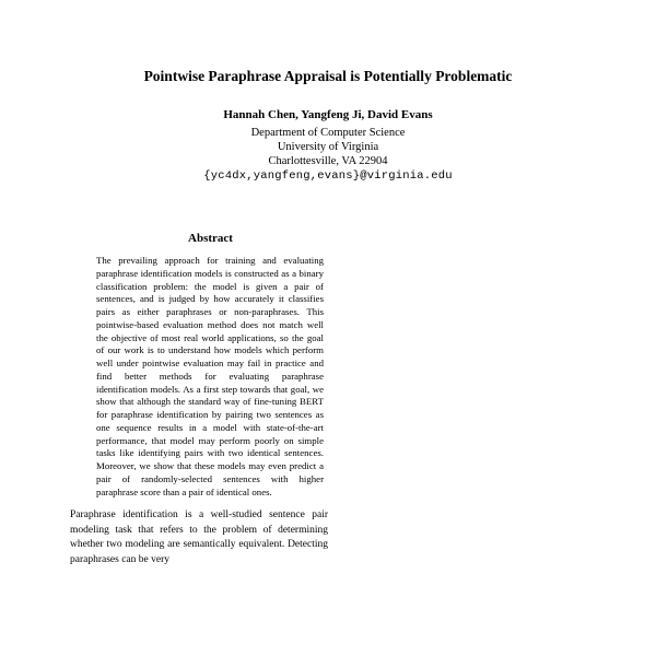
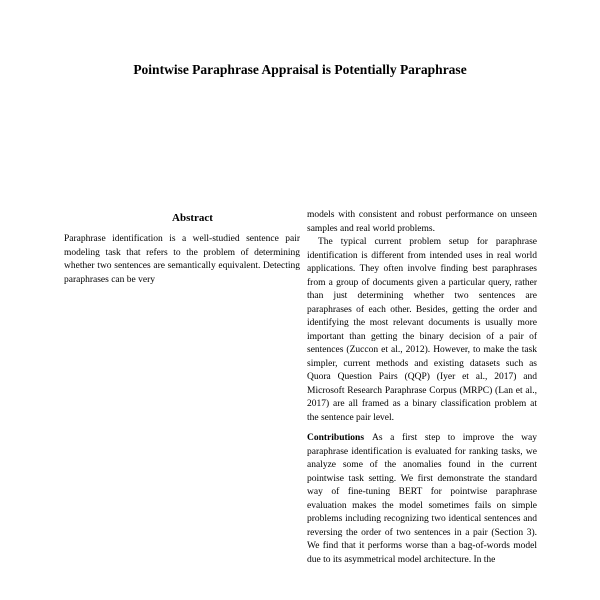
- Pointwise Paraphrase Appraisal is Potentially Problematic
+ Pointwise Paraphrase Appraisal is Potentially Paraphrase
- Hannah Chen, Yangfeng Ji, David Evans
- Department of Computer Science
- University of Virginia
- Charlottesville, VA 22904
- {yc4dx,yangfeng,evans}@virginia.edu
  Abstract
- The prevailing approach for training and evaluating paraphrase identification models is constructed as a binary classification problem: the model is given a pair of sentences, and is judged by how accurately it classifies pairs as either paraphrases or non-paraphrases. This pointwise-based evaluation method does not match well the objective of most real world applications, so the goal of our work is to understand how models which perform well under pointwise evaluation may fail in practice and find better methods for evaluating paraphrase identification models. As a first step towards that goal, we show that although the standard way of fine-tuning BERT for paraphrase identification by pairing two sentences as one sequence results in a model with state-of-the-art performance, that model may perform poorly on simple tasks like identifying pairs with two identical sentences. Moreover, we show that these models may even predict a pair of randomly-selected sentences with higher paraphrase score than a pair of identical ones.
- Paraphrase identification is a well-studied sentence pair modeling task that refers to the problem of determining whether two modeling are semantically equivalent. Detecting paraphrases can be very
+ Paraphrase identification is a well-studied sentence pair modeling task that refers to the problem of determining whether two sentences are semantically equivalent. Detecting paraphrases can be very
+ models with consistent and robust performance on unseen samples and real world problems.
+ The typical current problem setup for paraphrase identification is different from intended uses in real world applications. They often involve finding best paraphrases from a group of documents given a particular query, rather than just determining whether two sentences are paraphrases of each other. Besides, getting the order and identifying the most relevant documents is usually more important than getting the binary decision of a pair of sentences (Zuccon et al., 2012). However, to make the task simpler, current methods and existing datasets such as Quora Question Pairs (QQP) (Iyer et al., 2017) and Microsoft Research Paraphrase Corpus (MRPC) (Lan et al., 2017) are all framed as a binary classification problem at the sentence pair level.
+ Contributions As a first step to improve the way paraphrase identification is evaluated for ranking tasks, we analyze some of the anomalies found in the current pointwise task setting. We first demonstrate the standard way of fine-tuning BERT for pointwise paraphrase evaluation makes the model sometimes fails on simple problems including recognizing two identical sentences and reversing the order of two sentences in a pair (Section 3). We find that it performs worse than a bag-of-words model due to its asymmetrical model architecture. In the
